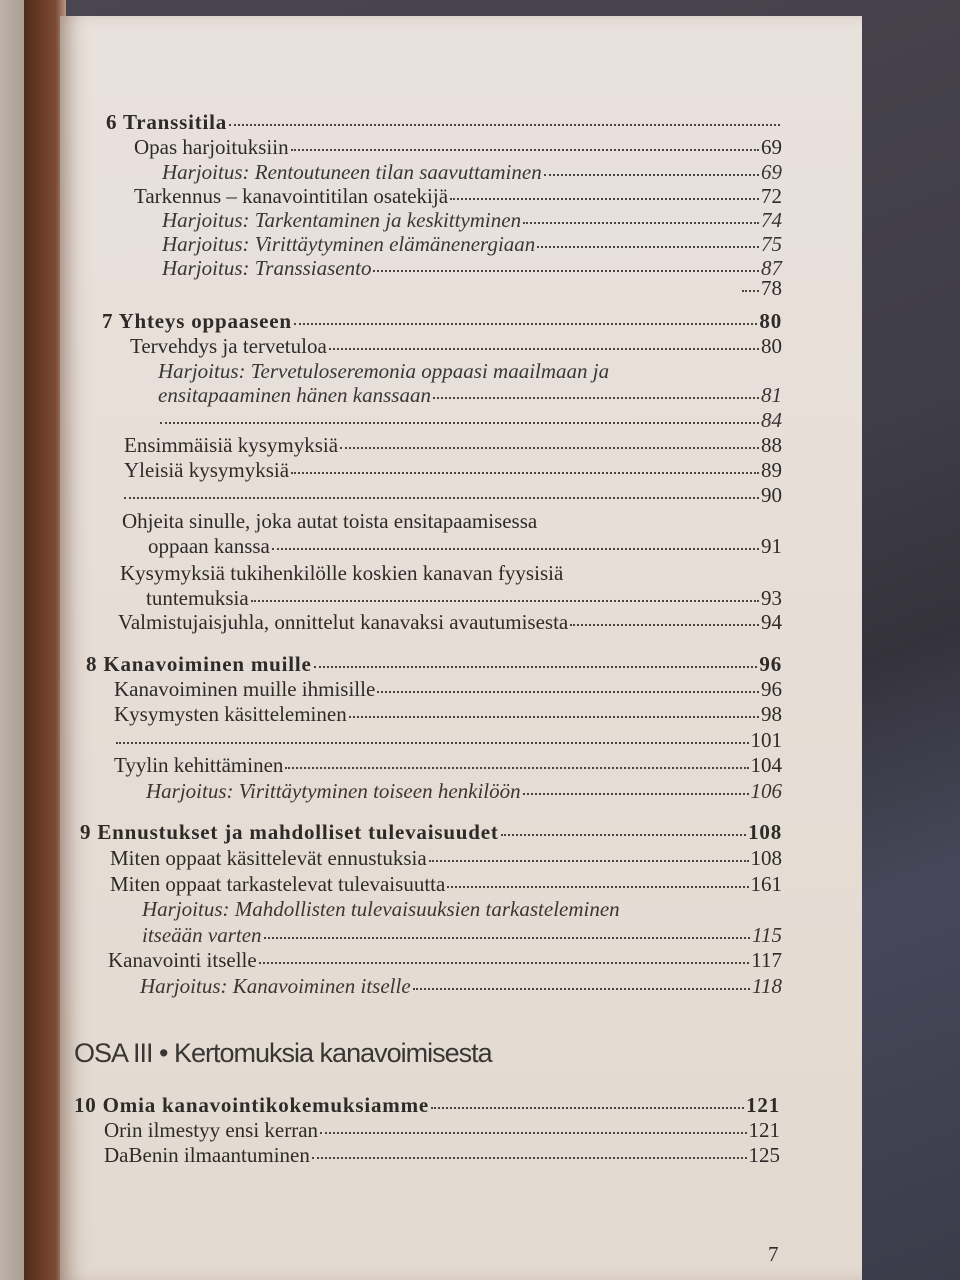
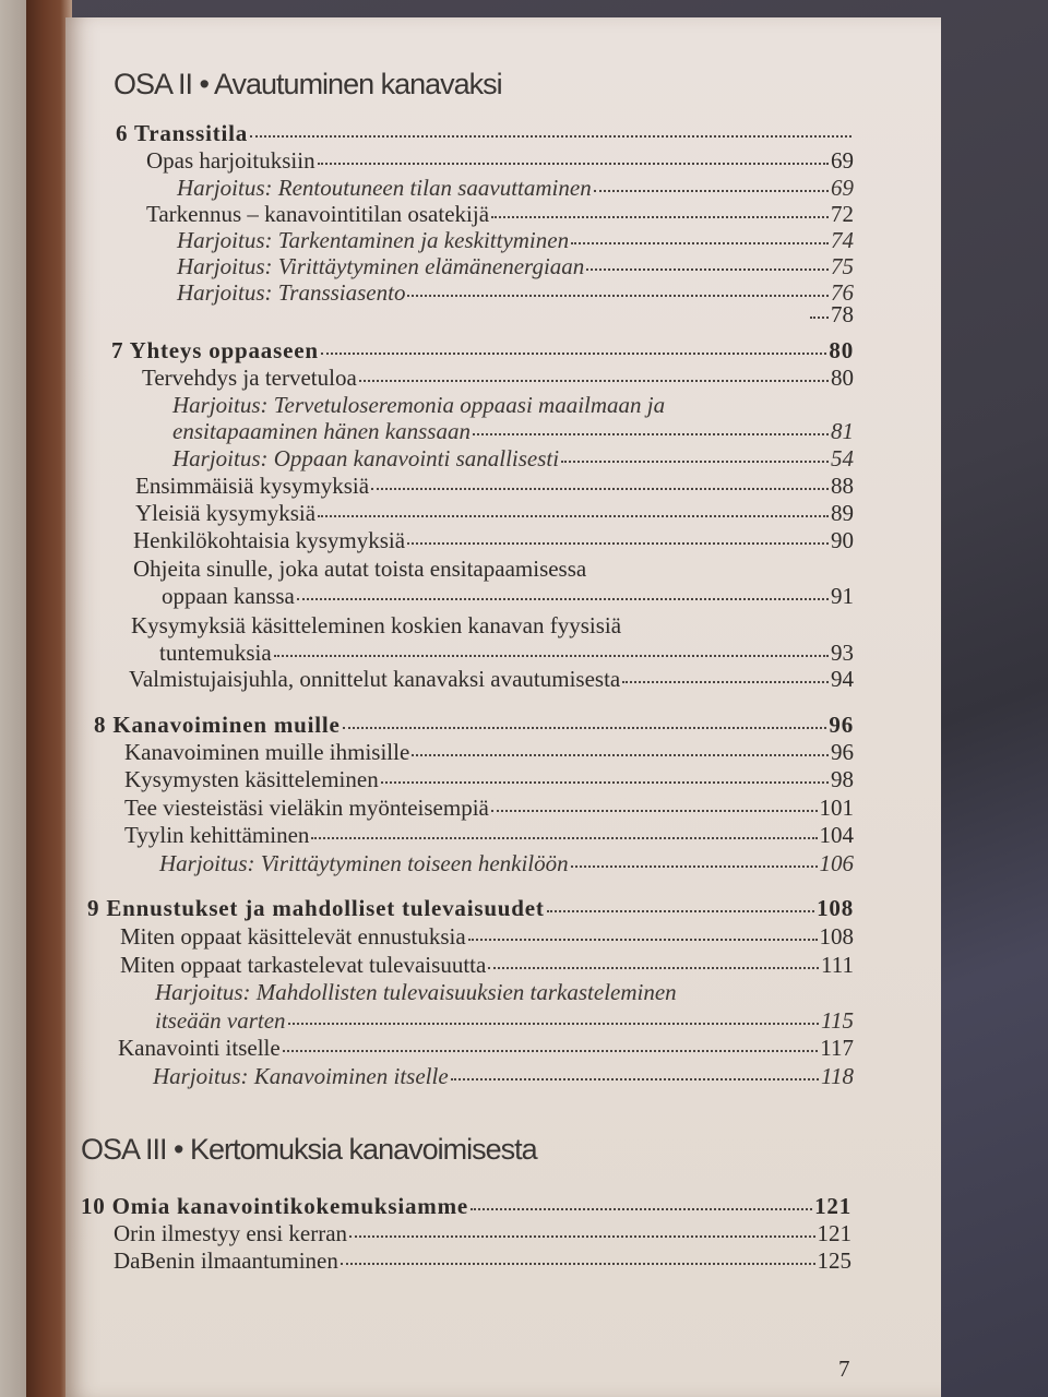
+ OSA II • Avautuminen kanavaksi
  6 Transsitila
  Opas harjoituksiin
  69
  Harjoitus: Rentoutuneen tilan saavuttaminen
  69
  Tarkennus – kanavointitilan osatekijä
  72
  Harjoitus: Tarkentaminen ja keskittyminen
  74
  Harjoitus: Virittäytyminen elämänenergiaan
  75
  Harjoitus: Transsiasento
- 87
+ 76
  78
  7 Yhteys oppaaseen
  80
  Tervehdys ja tervetuloa
  80
  Harjoitus: Tervetuloseremonia oppaasi maailmaan ja
  ensitapaaminen hänen kanssaan
  81
+ Harjoitus: Oppaan kanavointi sanallisesti
- 84
+ 54
  Ensimmäisiä kysymyksiä
  88
  Yleisiä kysymyksiä
  89
+ Henkilökohtaisia kysymyksiä
  90
  Ohjeita sinulle, joka autat toista ensitapaamisessa
  oppaan kanssa
  91
- Kysymyksiä tukihenkilölle koskien kanavan fyysisiä
+ Kysymyksiä käsitteleminen koskien kanavan fyysisiä
  tuntemuksia
  93
  Valmistujaisjuhla, onnittelut kanavaksi avautumisesta
  94
  8 Kanavoiminen muille
  96
  Kanavoiminen muille ihmisille
  96
  Kysymysten käsitteleminen
  98
+ Tee viesteistäsi vieläkin myönteisempiä
  101
  Tyylin kehittäminen
  104
  Harjoitus: Virittäytyminen toiseen henkilöön
  106
  9 Ennustukset ja mahdolliset tulevaisuudet
  108
  Miten oppaat käsittelevät ennustuksia
  108
  Miten oppaat tarkastelevat tulevaisuutta
- 161
+ 111
  Harjoitus: Mahdollisten tulevaisuuksien tarkasteleminen
  itseään varten
  115
  Kanavointi itselle
  117
  Harjoitus: Kanavoiminen itselle
  118
  OSA III • Kertomuksia kanavoimisesta
  10 Omia kanavointikokemuksiamme
  121
  Orin ilmestyy ensi kerran
  121
  DaBenin ilmaantuminen
  125
  7
